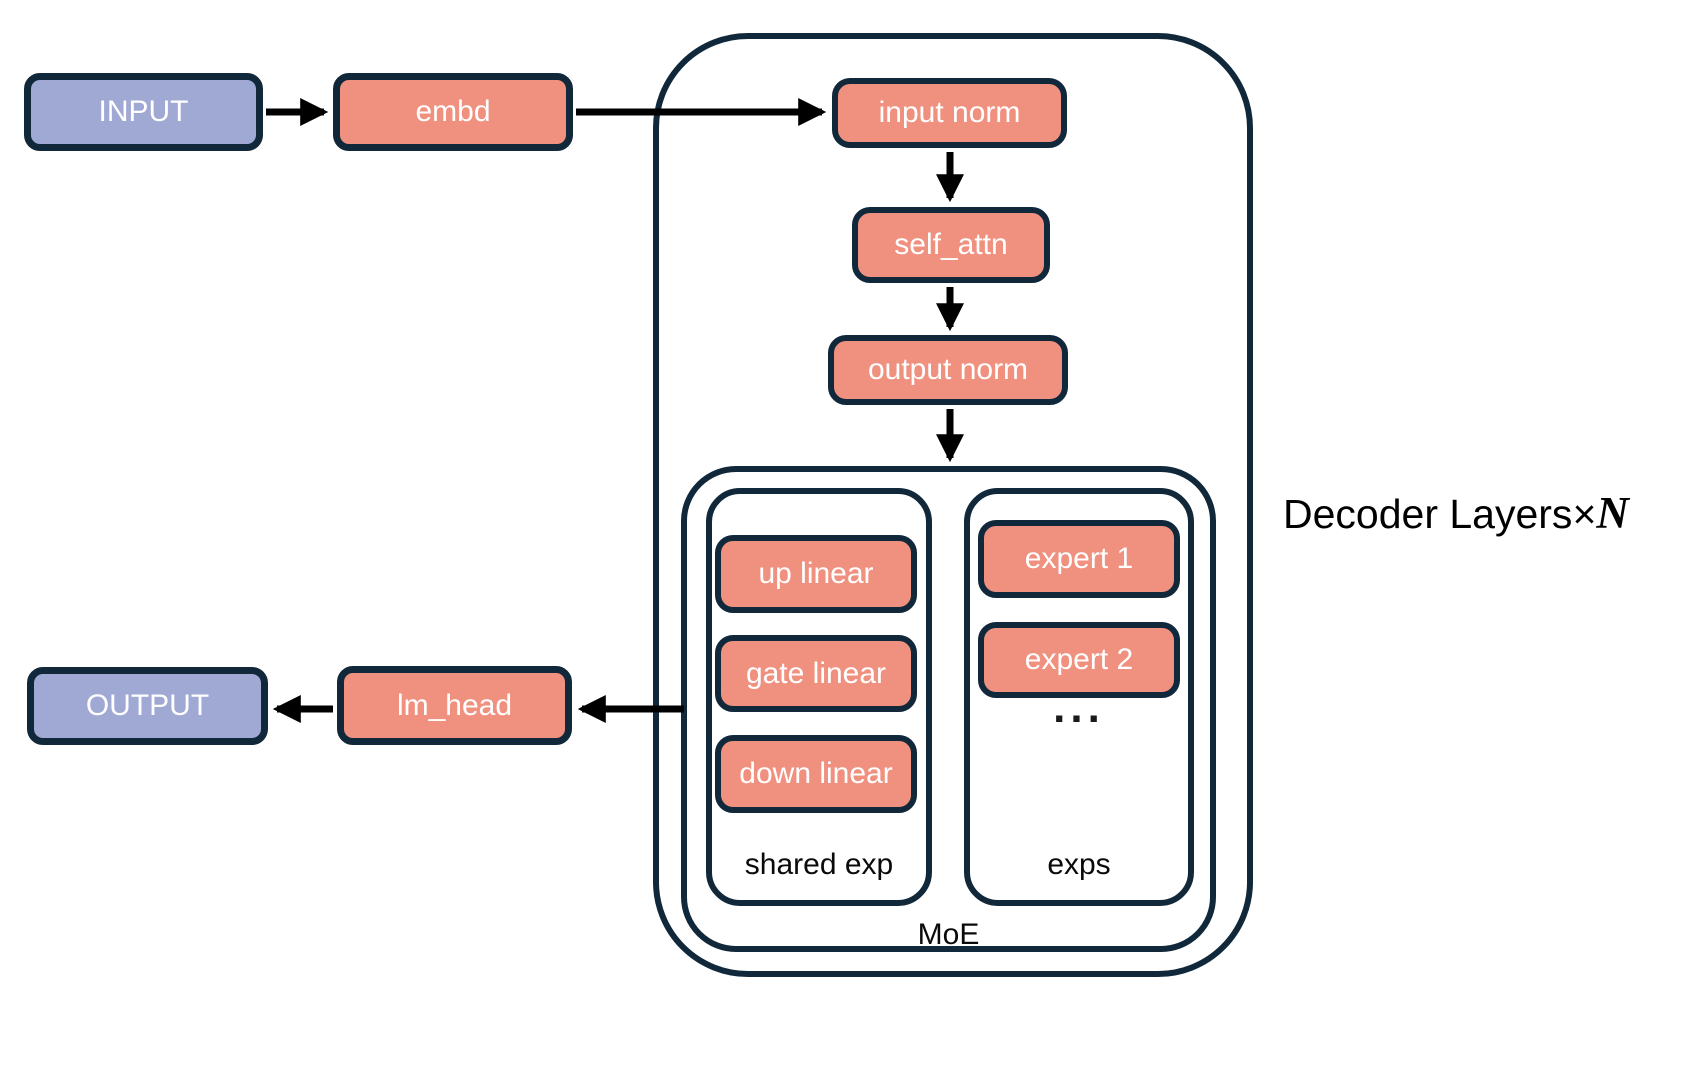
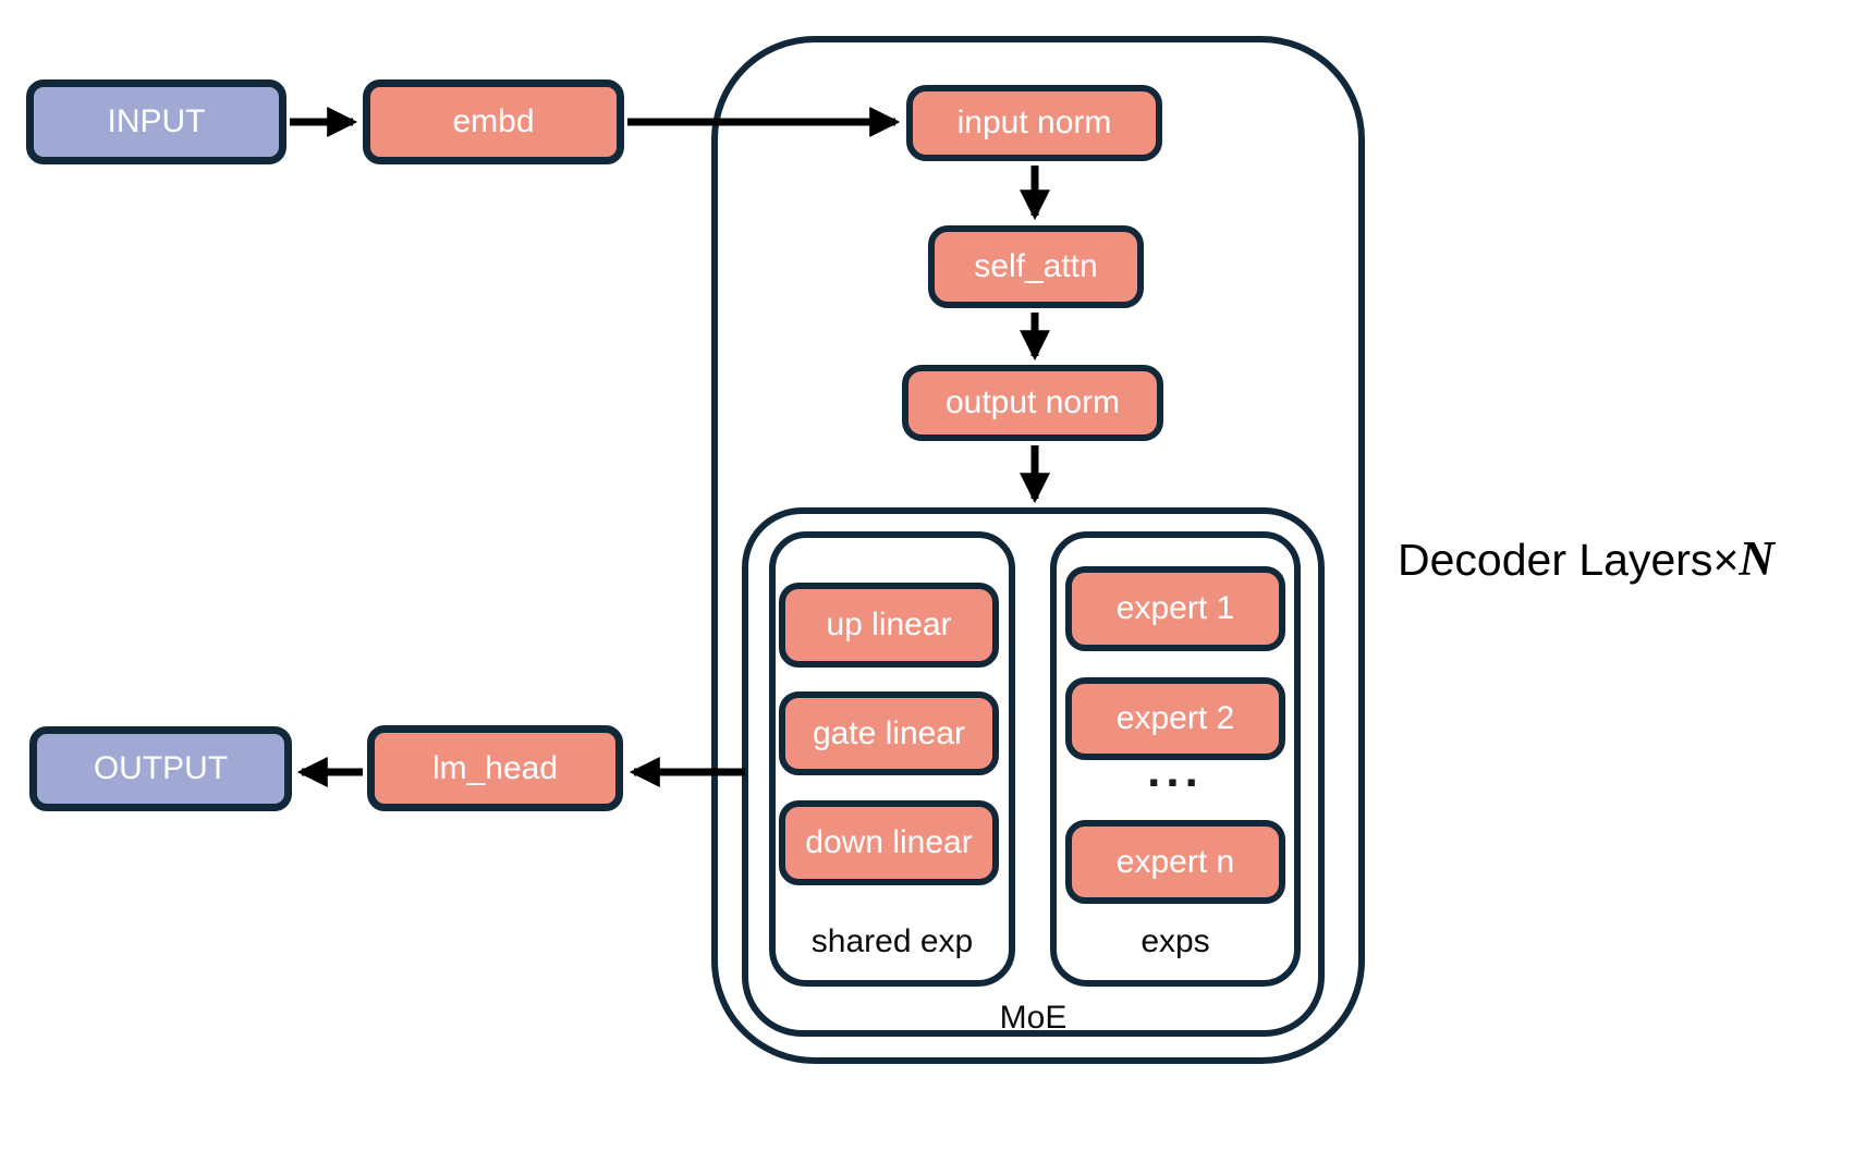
  INPUT
  embd
  input norm
  self_attn
  output norm
  up linear
  gate linear
  down linear
  expert 1
  expert 2
+ expert n
  OUTPUT
  lm_head
  ...
  shared exp
  exps
  MoE
  Decoder Layers×N
